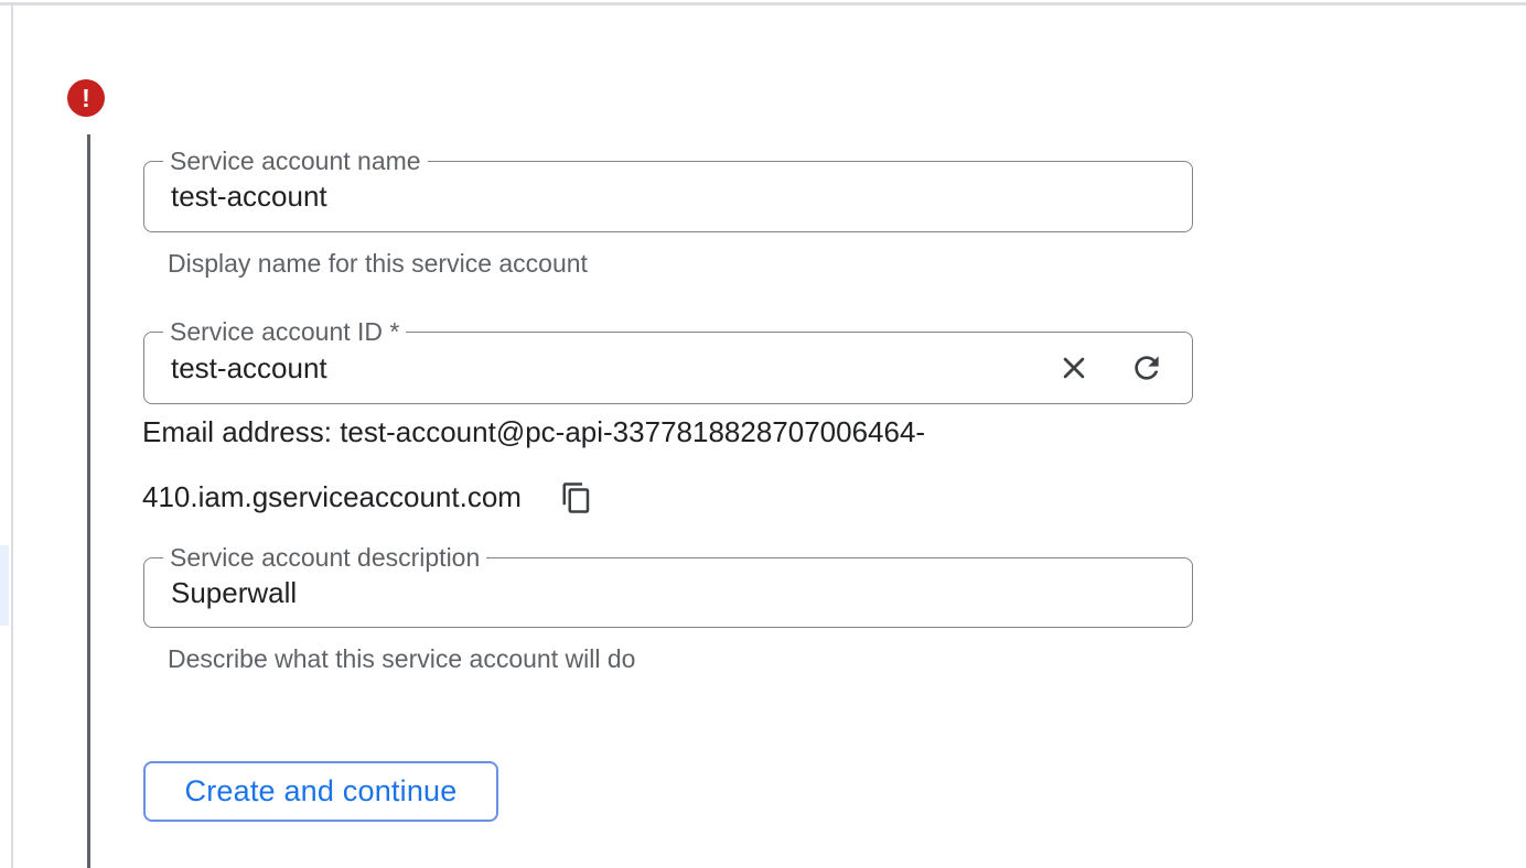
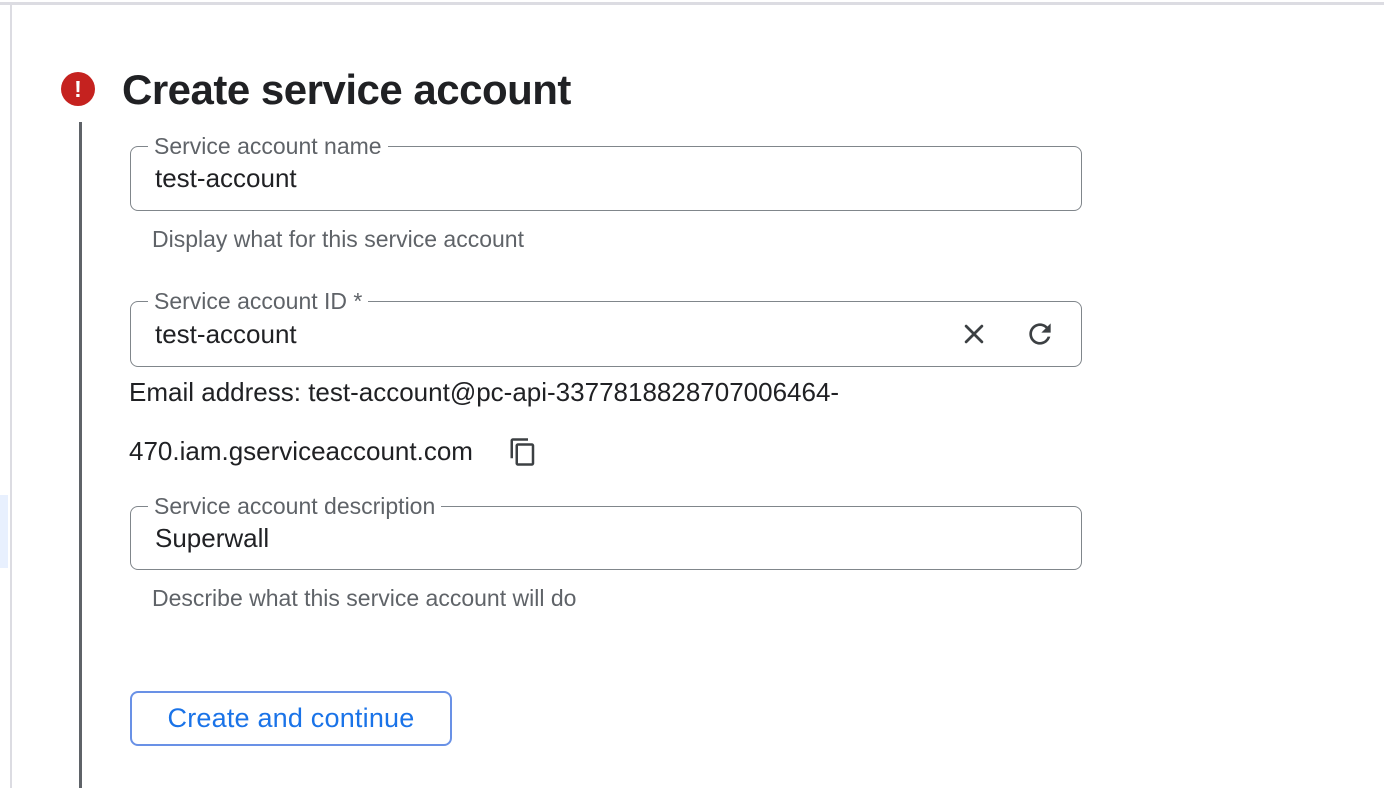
  !
+ Create service account
  Service account name
  test-account
- Display name for this service account
+ Display what for this service account
  Service account ID *
  test-account
  Email address: test-account@pc-api-3377818828707006464-
- 410.iam.gserviceaccount.com
+ 470.iam.gserviceaccount.com
  Service account description
  Superwall
  Describe what this service account will do
  Create and continue
